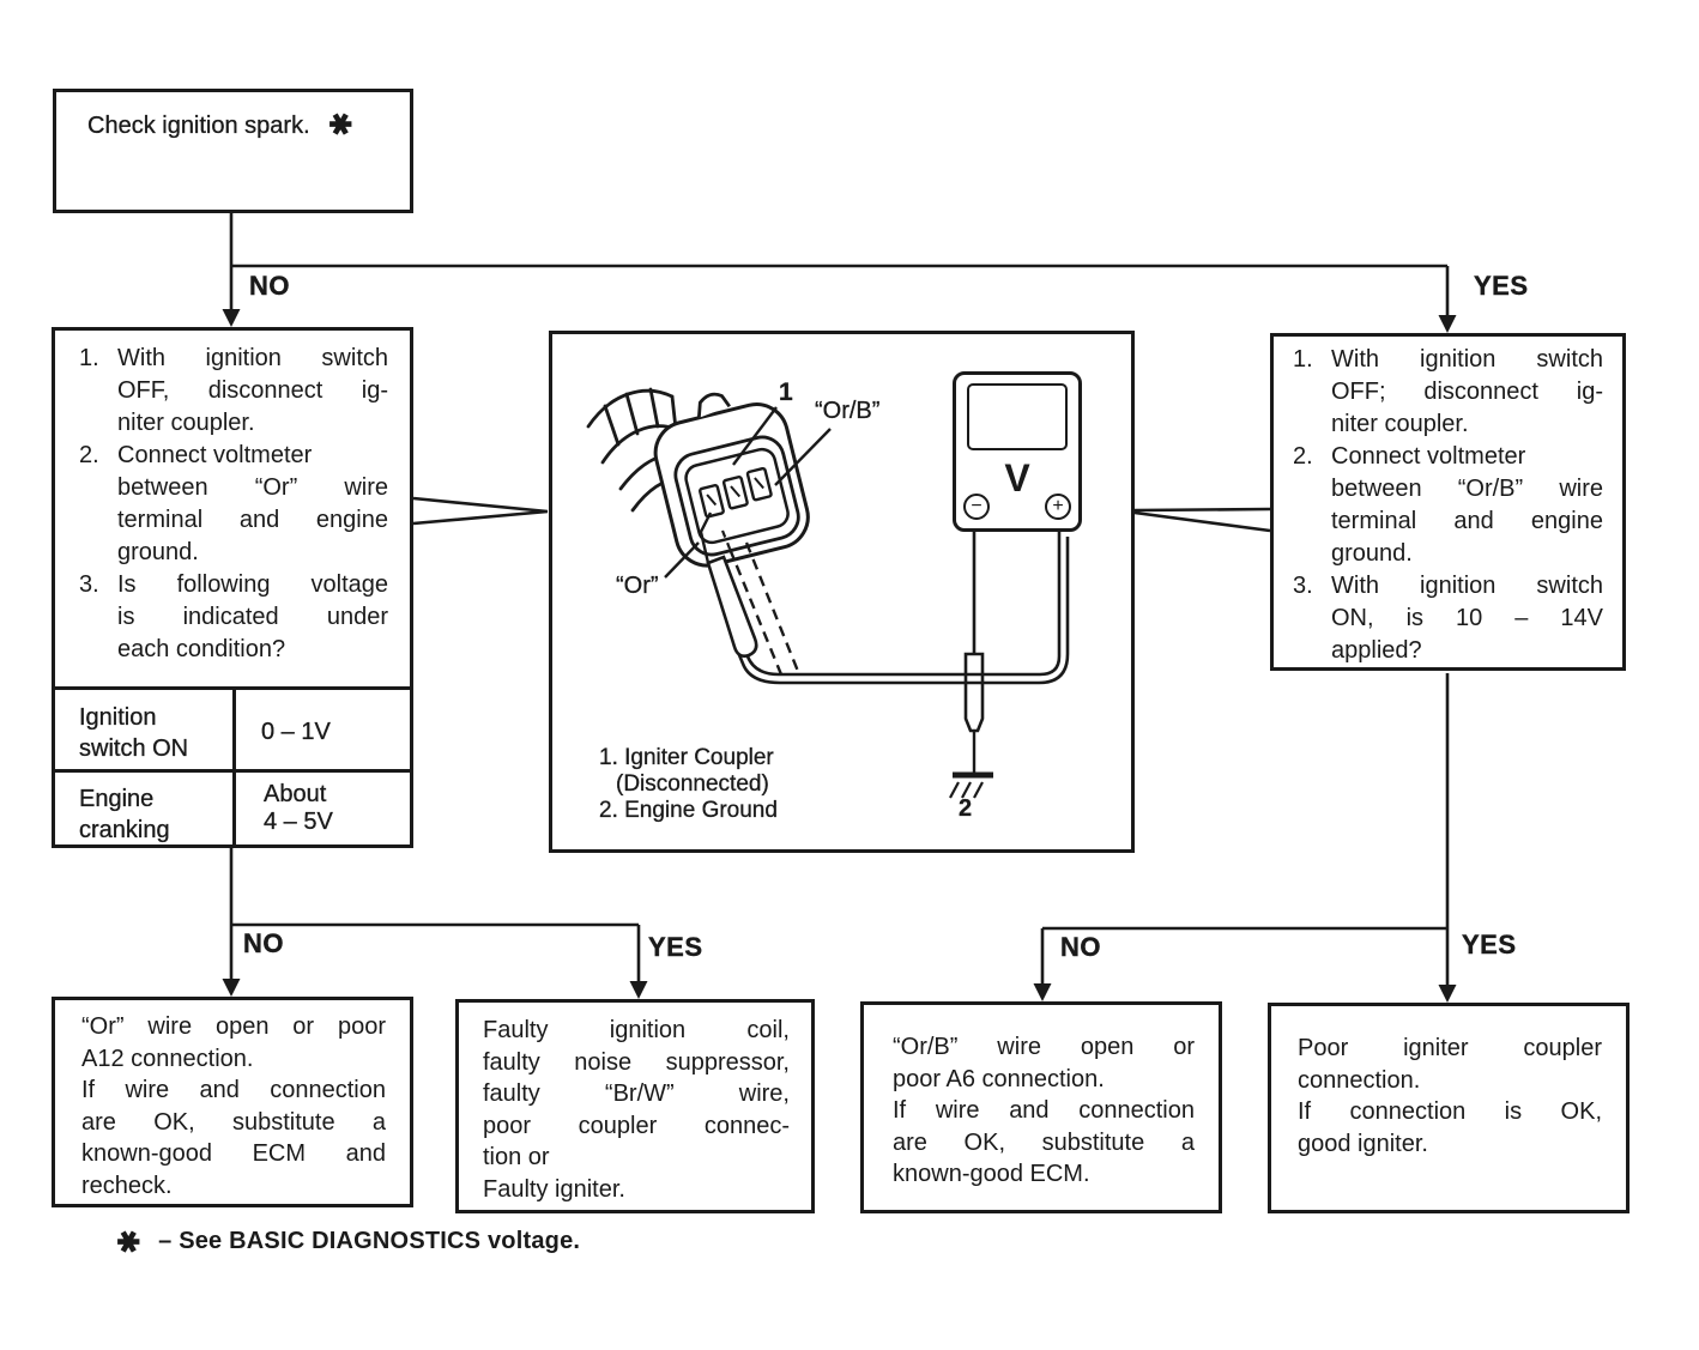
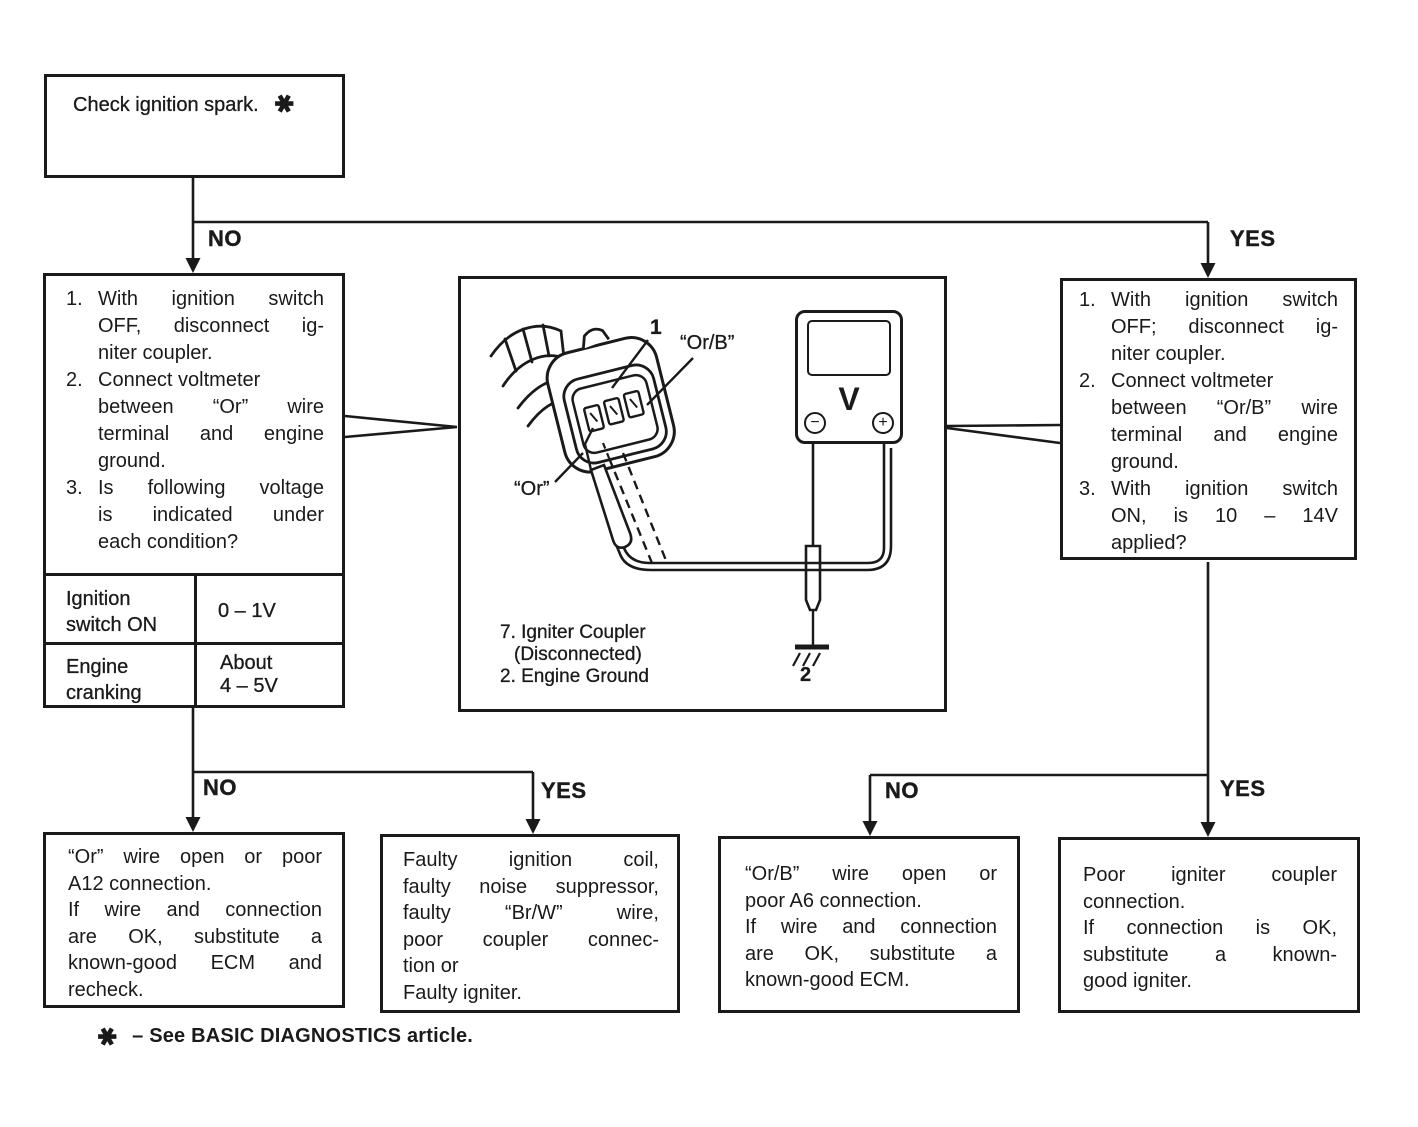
  NO
  YES
  NO
  YES
  NO
  YES
  1.
  With ignition switch
  OFF, disconnect ig-
  niter coupler.
  2.
  Connect voltmeter
  between “Or” wire
  terminal and engine
  ground.
  3.
  Is following voltage
  is indicated under
  each condition?
  Ignition
  switch ON
  0 – 1V
  Engine
  cranking
  About
  4 – 5V
  1.
  With ignition switch
  OFF; disconnect ig-
  niter coupler.
  2.
  Connect voltmeter
  between “Or/B” wire
  terminal and engine
  ground.
  3.
  With ignition switch
  ON, is 10 – 14V
  applied?
  V
  −
  +
  1
  “Or/B”
  “Or”
  2
- 1. Igniter Coupler
+ 7. Igniter Coupler
  (Disconnected)
  2. Engine Ground
  “Or” wire open or poor
  A12 connection.
  If wire and connection
  are OK, substitute a
  known-good ECM and
  recheck.
  Faulty ignition coil,
  faulty noise suppressor,
  faulty “Br/W” wire,
  poor coupler connec-
  tion or
  Faulty igniter.
  “Or/B” wire open or
  poor A6 connection.
  If wire and connection
  are OK, substitute a
  known-good ECM.
  Poor igniter coupler
  connection.
  If connection is OK,
+ substitute a known-
  good igniter.
- – See BASIC DIAGNOSTICS voltage.
+ – See BASIC DIAGNOSTICS article.
